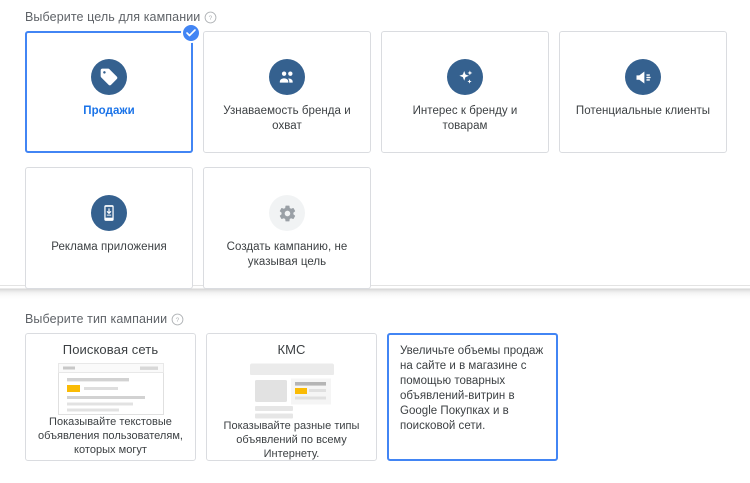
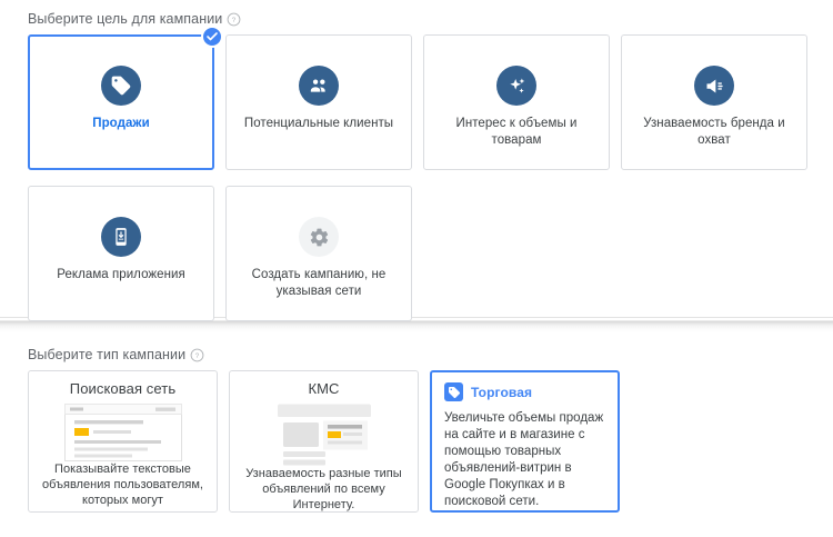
  Выберите цель для кампании
  Продажи
- Узнаваемость бренда и охват
+ Потенциальные клиенты
- Интерес к бренду и товарам
+ Интерес к объемы и товарам
- Потенциальные клиенты
+ Узнаваемость бренда и охват
  Реклама приложения
- Создать кампанию, не указывая цель
+ Создать кампанию, не указывая сети
  Выберите тип кампании
  Поисковая сеть
  КМС
- Показывайте разные типы объявлений по всему Интернету.
+ Узнаваемость разные типы объявлений по всему Интернету.
+ Торговая
  Увеличьте объемы продаж на сайте и в магазине с помощью товарных объявлений-витрин в Google Покупках и в поисковой сети.
